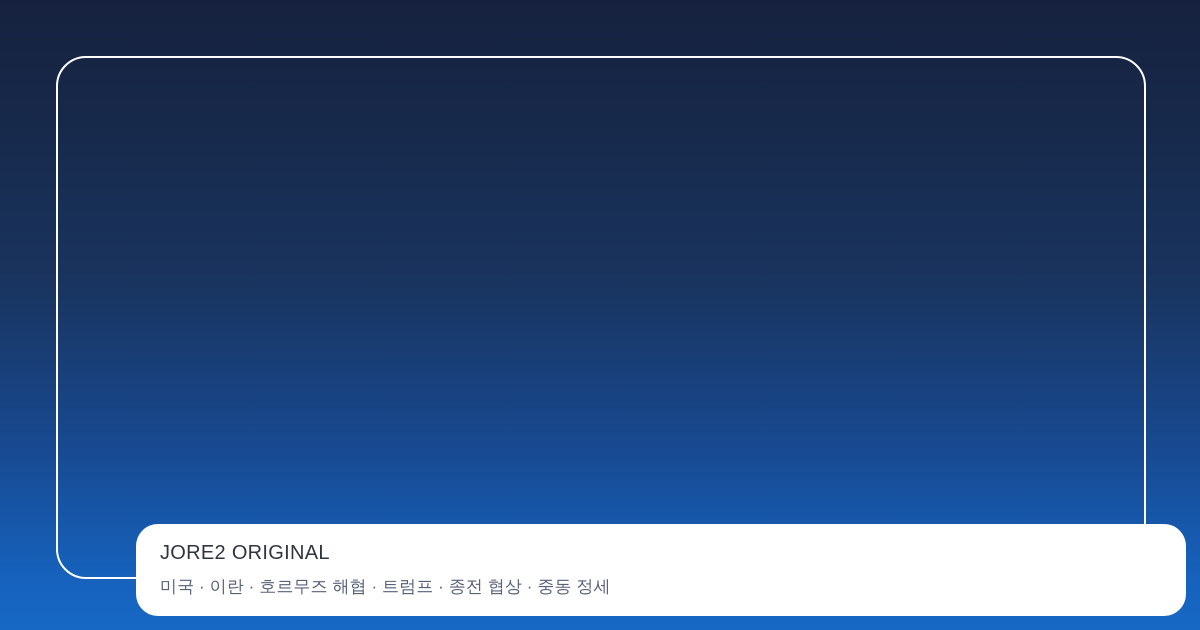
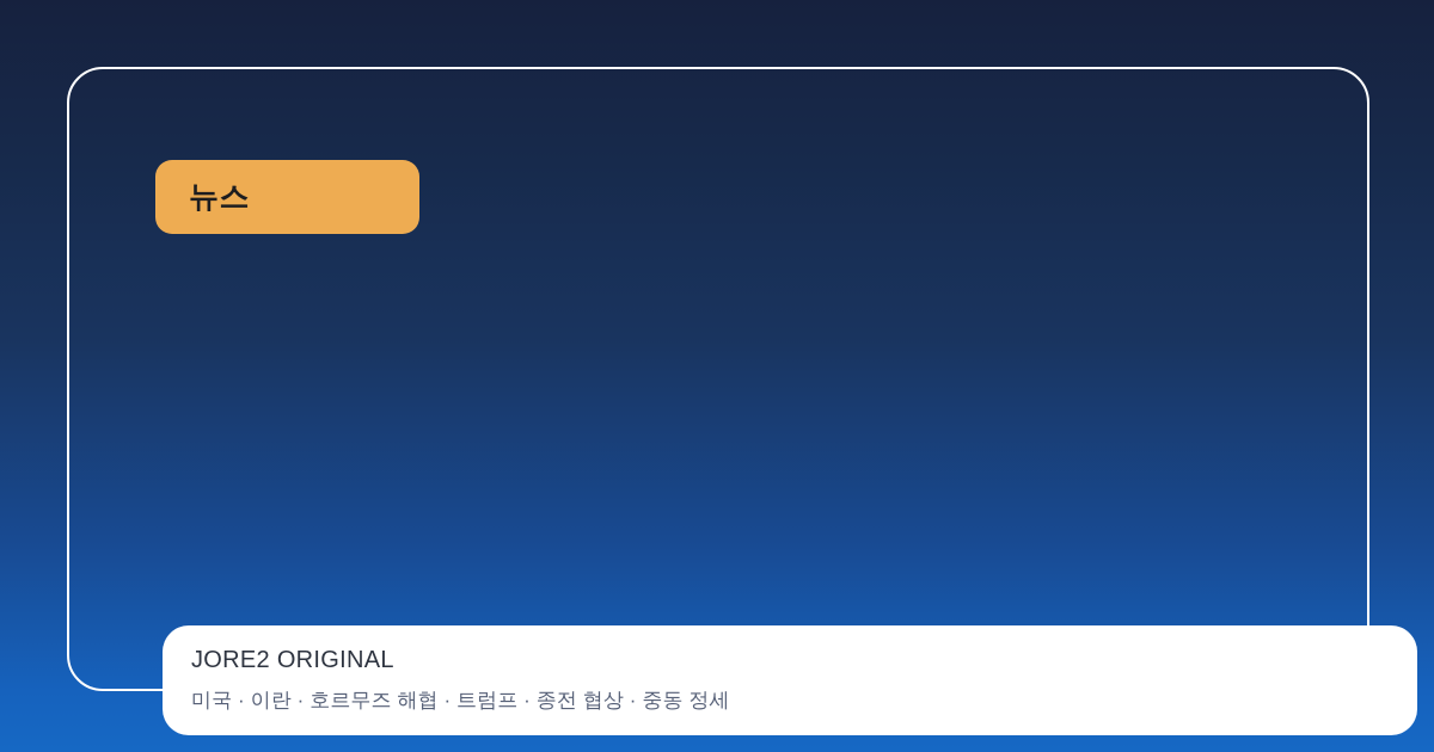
+ 뉴스
  JORE2 ORIGINAL
  미국 · 이란 · 호르무즈 해협 · 트럼프 · 종전 협상 · 중동 정세
